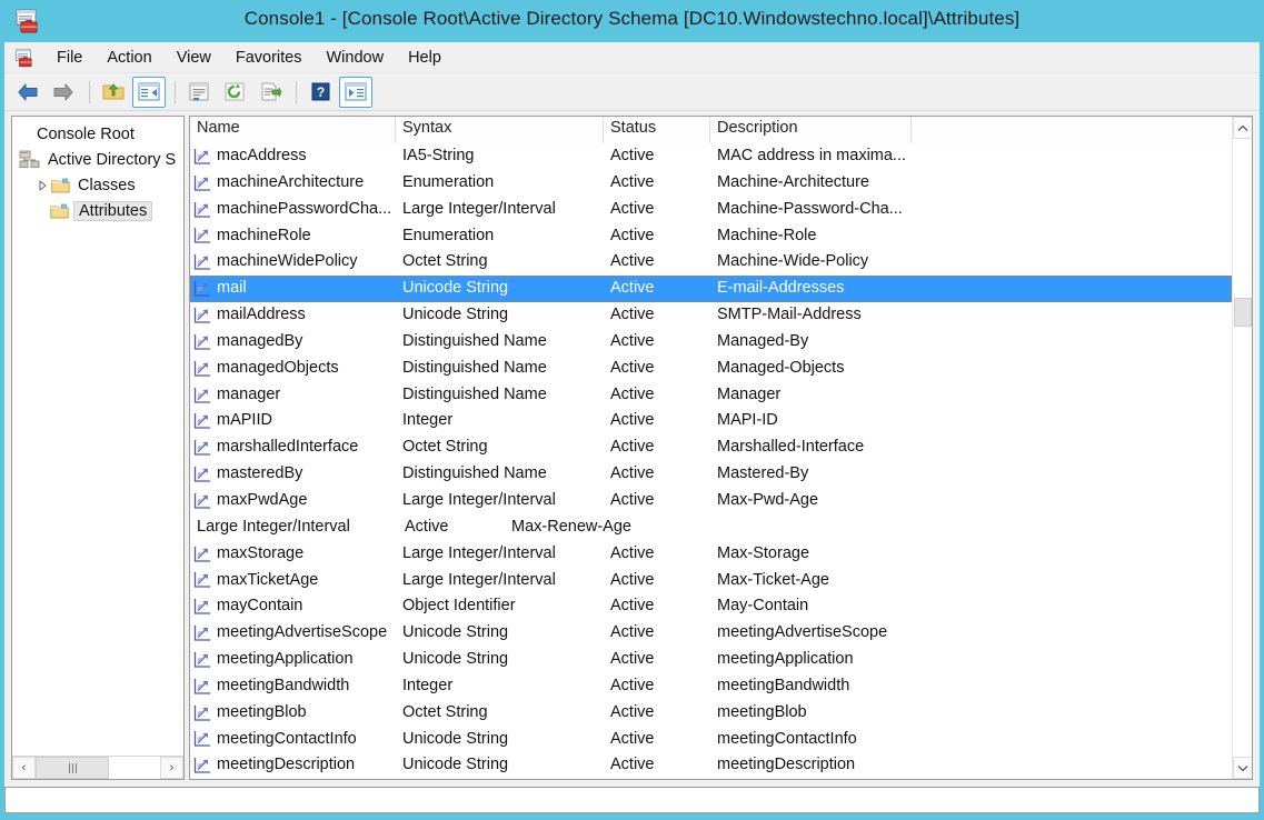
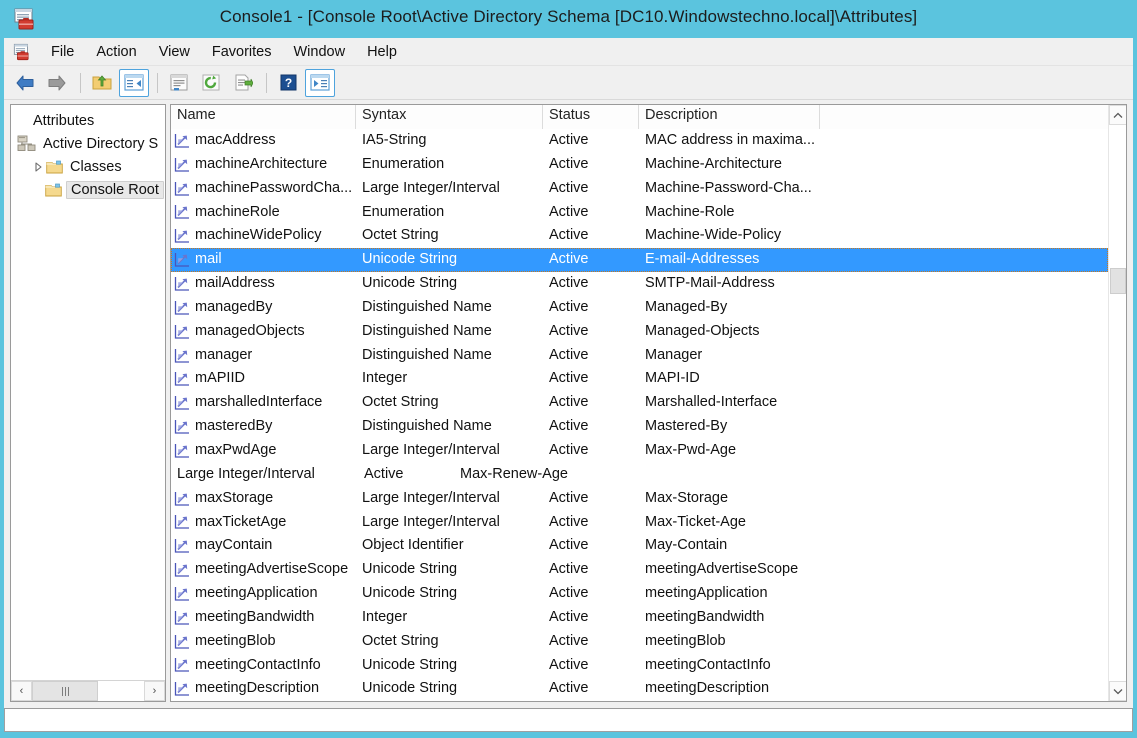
  Console1 - [Console Root\Active Directory Schema [DC10.Windowstechno.local]\Attributes]
  File
  Action
  View
  Favorites
  Window
  Help
  ?
- Console Root
+ Attributes
  Active Directory S
  Classes
- Attributes
+ Console Root
  ‹
  ›
  Name
  Syntax
  Status
  Description
  macAddress
  IA5-String
  Active
  MAC address in maxima...
  machineArchitecture
  Enumeration
  Active
  Machine-Architecture
  machinePasswordCha...
  Large Integer/Interval
  Active
  Machine-Password-Cha...
  machineRole
  Enumeration
  Active
  Machine-Role
  machineWidePolicy
  Octet String
  Active
  Machine-Wide-Policy
  mail
  Unicode String
  Active
  E-mail-Addresses
  mailAddress
  Unicode String
  Active
  SMTP-Mail-Address
  managedBy
  Distinguished Name
  Active
  Managed-By
  managedObjects
  Distinguished Name
  Active
  Managed-Objects
  manager
  Distinguished Name
  Active
  Manager
  mAPIID
  Integer
  Active
  MAPI-ID
  marshalledInterface
  Octet String
  Active
  Marshalled-Interface
  masteredBy
  Distinguished Name
  Active
  Mastered-By
  maxPwdAge
  Large Integer/Interval
  Active
  Max-Pwd-Age
  Large Integer/Interval
  Active
  Max-Renew-Age
  maxStorage
  Large Integer/Interval
  Active
  Max-Storage
  maxTicketAge
  Large Integer/Interval
  Active
  Max-Ticket-Age
  mayContain
  Object Identifier
  Active
  May-Contain
  meetingAdvertiseScope
  Unicode String
  Active
  meetingAdvertiseScope
  meetingApplication
  Unicode String
  Active
  meetingApplication
  meetingBandwidth
  Integer
  Active
  meetingBandwidth
  meetingBlob
  Octet String
  Active
  meetingBlob
  meetingContactInfo
  Unicode String
  Active
  meetingContactInfo
  meetingDescription
  Unicode String
  Active
  meetingDescription
